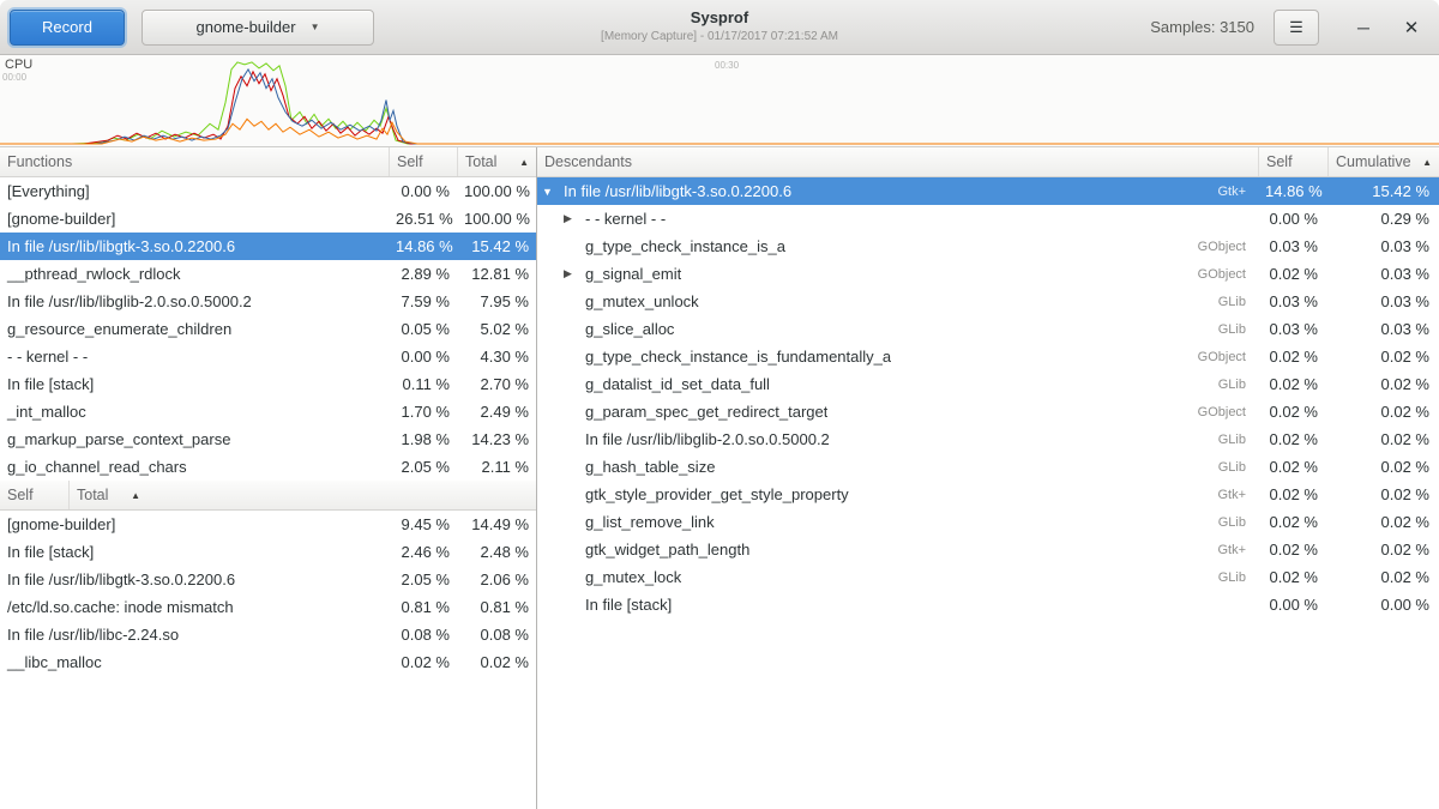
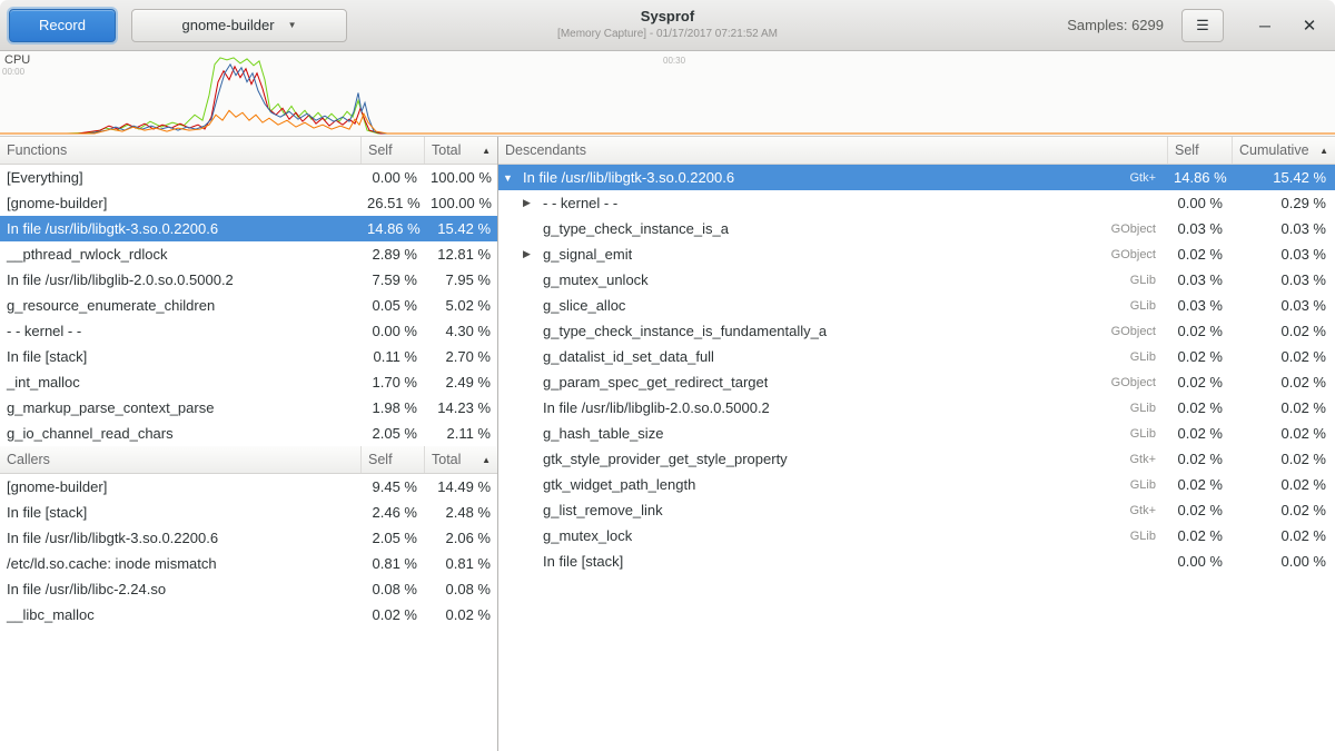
  Record
  gnome-builder
  ▼
  Sysprof
  [Memory Capture] - 01/17/2017 07:21:52 AM
- Samples: 3150
+ Samples: 6299
  ☰
  ─
  ✕
  CPU
  00:00
  00:30
  Functions
  Self
  Total
  ▲
  [Everything]
  0.00 %
  100.00 %
  [gnome-builder]
  26.51 %
  100.00 %
  In file /usr/lib/libgtk-3.so.0.2200.6
  14.86 %
  15.42 %
  __pthread_rwlock_rdlock
  2.89 %
  12.81 %
  In file /usr/lib/libglib-2.0.so.0.5000.2
  7.59 %
  7.95 %
  g_resource_enumerate_children
  0.05 %
  5.02 %
  - - kernel - -
  0.00 %
  4.30 %
  In file [stack]
  0.11 %
  2.70 %
  _int_malloc
  1.70 %
  2.49 %
  g_markup_parse_context_parse
  1.98 %
  14.23 %
  g_io_channel_read_chars
  2.05 %
  2.11 %
+ Callers
  Self
  Total
  ▲
  [gnome-builder]
  9.45 %
  14.49 %
  In file [stack]
  2.46 %
  2.48 %
  In file /usr/lib/libgtk-3.so.0.2200.6
  2.05 %
  2.06 %
  /etc/ld.so.cache: inode mismatch
  0.81 %
  0.81 %
  In file /usr/lib/libc-2.24.so
  0.08 %
  0.08 %
  __libc_malloc
  0.02 %
  0.02 %
  Descendants
  Self
  Cumulative
  ▲
  ▼
  In file /usr/lib/libgtk-3.so.0.2200.6
  Gtk+
  14.86 %
  15.42 %
  ▶
  - - kernel - -
  0.00 %
  0.29 %
  g_type_check_instance_is_a
  GObject
  0.03 %
  0.03 %
  ▶
  g_signal_emit
  GObject
  0.02 %
  0.03 %
  g_mutex_unlock
  GLib
  0.03 %
  0.03 %
  g_slice_alloc
  GLib
  0.03 %
  0.03 %
  g_type_check_instance_is_fundamentally_a
  GObject
  0.02 %
  0.02 %
  g_datalist_id_set_data_full
  GLib
  0.02 %
  0.02 %
  g_param_spec_get_redirect_target
  GObject
  0.02 %
  0.02 %
  In file /usr/lib/libglib-2.0.so.0.5000.2
  GLib
  0.02 %
  0.02 %
  g_hash_table_size
  GLib
  0.02 %
  0.02 %
  gtk_style_provider_get_style_property
  Gtk+
  0.02 %
  0.02 %
- g_list_remove_link
+ gtk_widget_path_length
  GLib
  0.02 %
  0.02 %
- gtk_widget_path_length
+ g_list_remove_link
  Gtk+
  0.02 %
  0.02 %
  g_mutex_lock
  GLib
  0.02 %
  0.02 %
  In file [stack]
  0.00 %
  0.00 %
